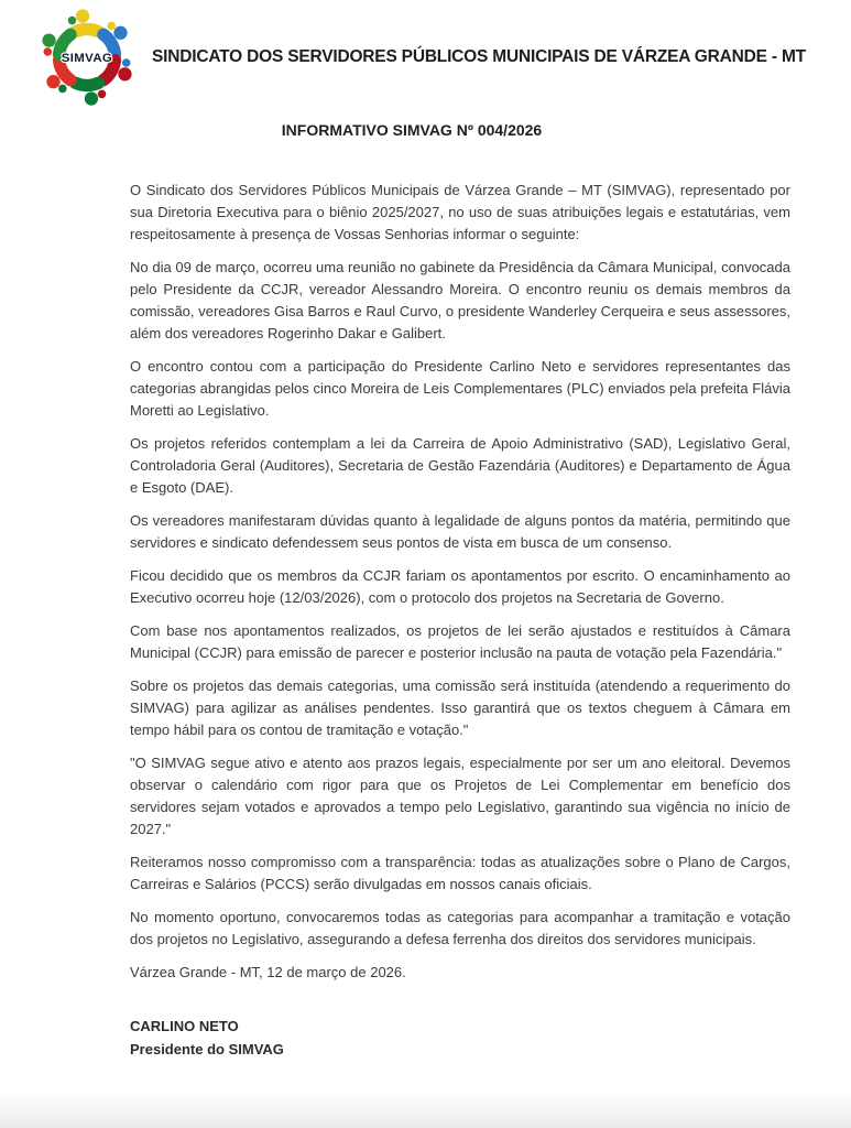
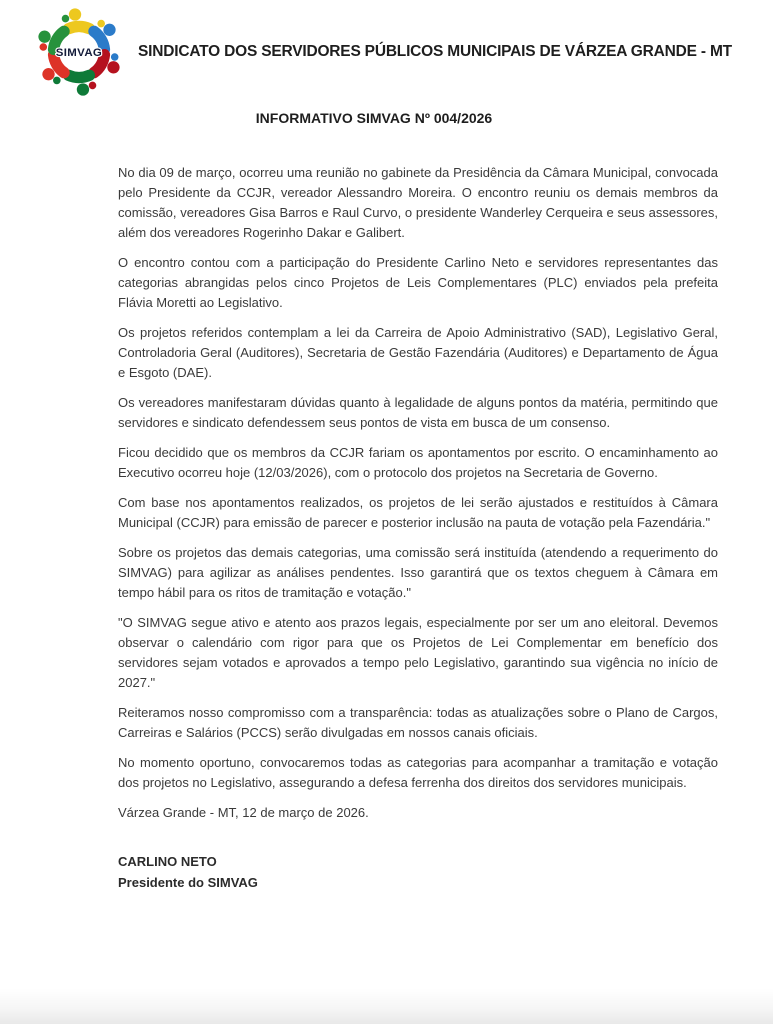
  SIMVAG
  SINDICATO DOS SERVIDORES PÚBLICOS MUNICIPAIS DE VÁRZEA GRANDE - MT
  INFORMATIVO SIMVAG Nº 004/2026
- O Sindicato dos Servidores Públicos Municipais de Várzea Grande – MT (SIMVAG), representado por sua Diretoria Executiva para o biênio 2025/2027, no uso de suas atribuições legais e estatutárias, vem respeitosamente à presença de Vossas Senhorias informar o seguinte:
  No dia 09 de março, ocorreu uma reunião no gabinete da Presidência da Câmara Municipal, convocada pelo Presidente da CCJR, vereador Alessandro Moreira. O encontro reuniu os demais membros da comissão, vereadores Gisa Barros e Raul Curvo, o presidente Wanderley Cerqueira e seus assessores, além dos vereadores Rogerinho Dakar e Galibert.
- O encontro contou com a participação do Presidente Carlino Neto e servidores representantes das categorias abrangidas pelos cinco Moreira de Leis Complementares (PLC) enviados pela prefeita Flávia Moretti ao Legislativo.
+ O encontro contou com a participação do Presidente Carlino Neto e servidores representantes das categorias abrangidas pelos cinco Projetos de Leis Complementares (PLC) enviados pela prefeita Flávia Moretti ao Legislativo.
  Os projetos referidos contemplam a lei da Carreira de Apoio Administrativo (SAD), Legislativo Geral, Controladoria Geral (Auditores), Secretaria de Gestão Fazendária (Auditores) e Departamento de Água e Esgoto (DAE).
  Os vereadores manifestaram dúvidas quanto à legalidade de alguns pontos da matéria, permitindo que servidores e sindicato defendessem seus pontos de vista em busca de um consenso.
  Ficou decidido que os membros da CCJR fariam os apontamentos por escrito. O encaminhamento ao Executivo ocorreu hoje (12/03/2026), com o protocolo dos projetos na Secretaria de Governo.
  Com base nos apontamentos realizados, os projetos de lei serão ajustados e restituídos à Câmara Municipal (CCJR) para emissão de parecer e posterior inclusão na pauta de votação pela Fazendária."
- Sobre os projetos das demais categorias, uma comissão será instituída (atendendo a requerimento do SIMVAG) para agilizar as análises pendentes. Isso garantirá que os textos cheguem à Câmara em tempo hábil para os contou de tramitação e votação."
+ Sobre os projetos das demais categorias, uma comissão será instituída (atendendo a requerimento do SIMVAG) para agilizar as análises pendentes. Isso garantirá que os textos cheguem à Câmara em tempo hábil para os ritos de tramitação e votação."
  "O SIMVAG segue ativo e atento aos prazos legais, especialmente por ser um ano eleitoral. Devemos observar o calendário com rigor para que os Projetos de Lei Complementar em benefício dos servidores sejam votados e aprovados a tempo pelo Legislativo, garantindo sua vigência no início de 2027."
  Reiteramos nosso compromisso com a transparência: todas as atualizações sobre o Plano de Cargos, Carreiras e Salários (PCCS) serão divulgadas em nossos canais oficiais.
  No momento oportuno, convocaremos todas as categorias para acompanhar a tramitação e votação dos projetos no Legislativo, assegurando a defesa ferrenha dos direitos dos servidores municipais.
  Várzea Grande - MT, 12 de março de 2026.
  CARLINO NETO
  Presidente do SIMVAG
